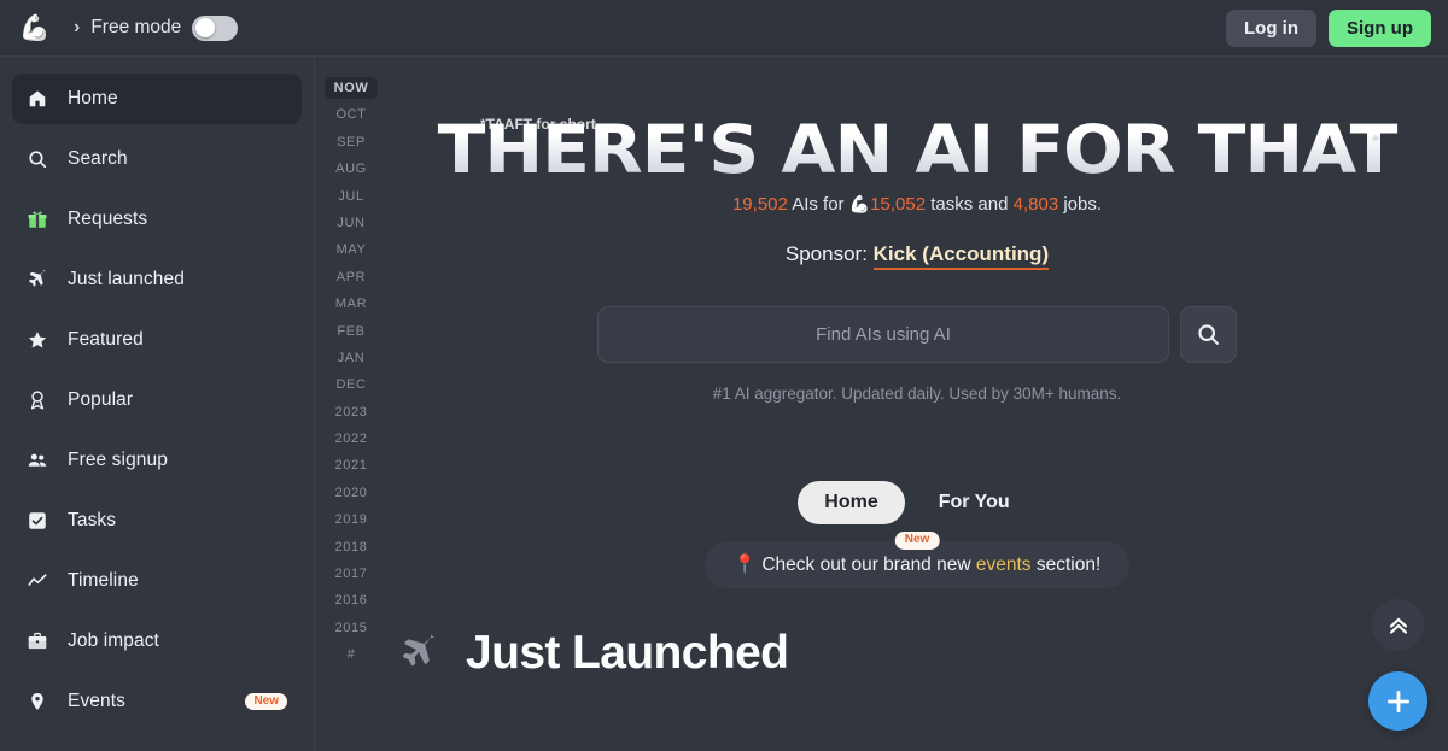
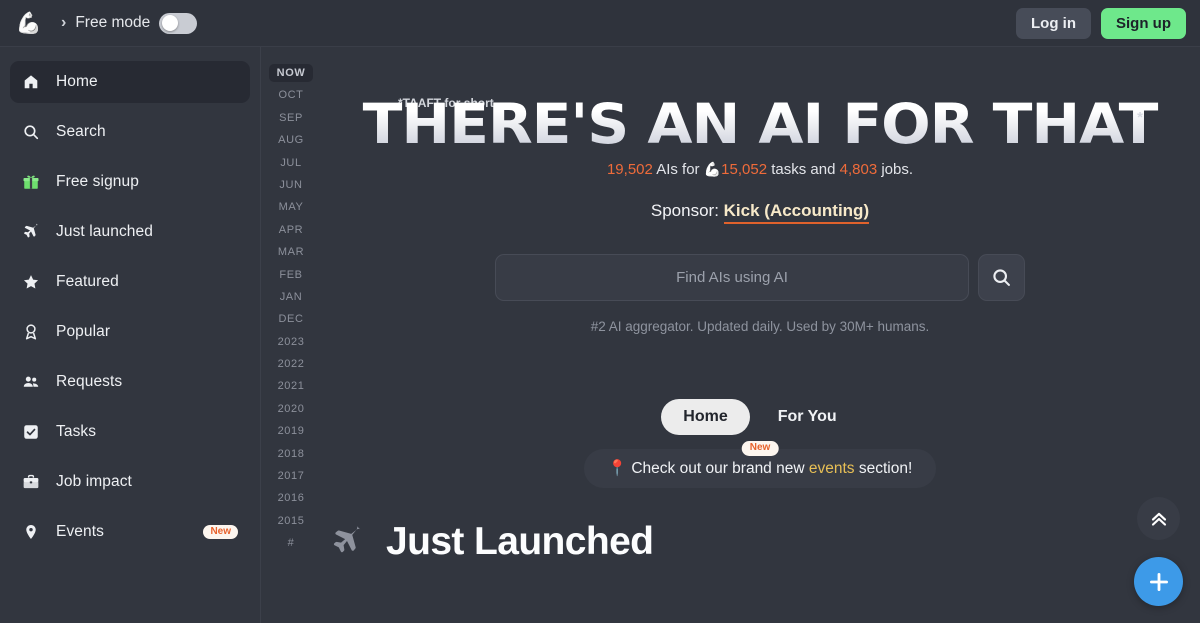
  💪
  ›
  Free mode
  Log in
  Sign up
  Home
  Search
- Requests
+ Free signup
  Just launched
  Featured
  Popular
- Free signup
+ Requests
  Tasks
- Timeline
  Job impact
  Events
  New
  NOW
  OCT
  SEP
  AUG
  JUL
  JUN
  MAY
  APR
  MAR
  FEB
  JAN
  DEC
  2023
  2022
  2021
  2020
  2019
  2018
  2017
  2016
  2015
  #
  THERE'S AN AI FOR THAT
  *
  19,502 AIs for 💪15,052 tasks and 4,803 jobs.
  Sponsor: Kick (Accounting)
  Find AIs using AI
- #1 AI aggregator. Updated daily. Used by 30M+ humans.
+ #2 AI aggregator. Updated daily. Used by 30M+ humans.
  Home
  For You
  New
  📍 Check out our brand new events section!
  Just Launched
